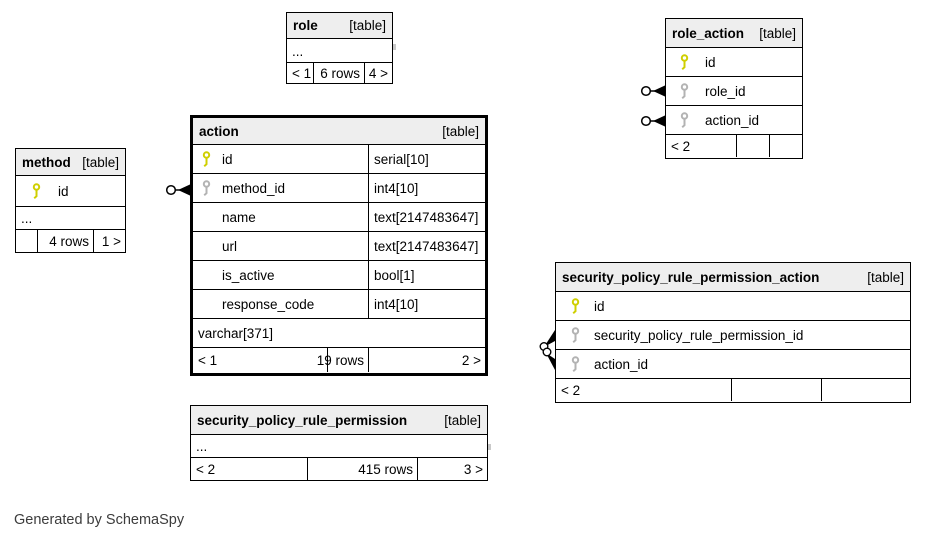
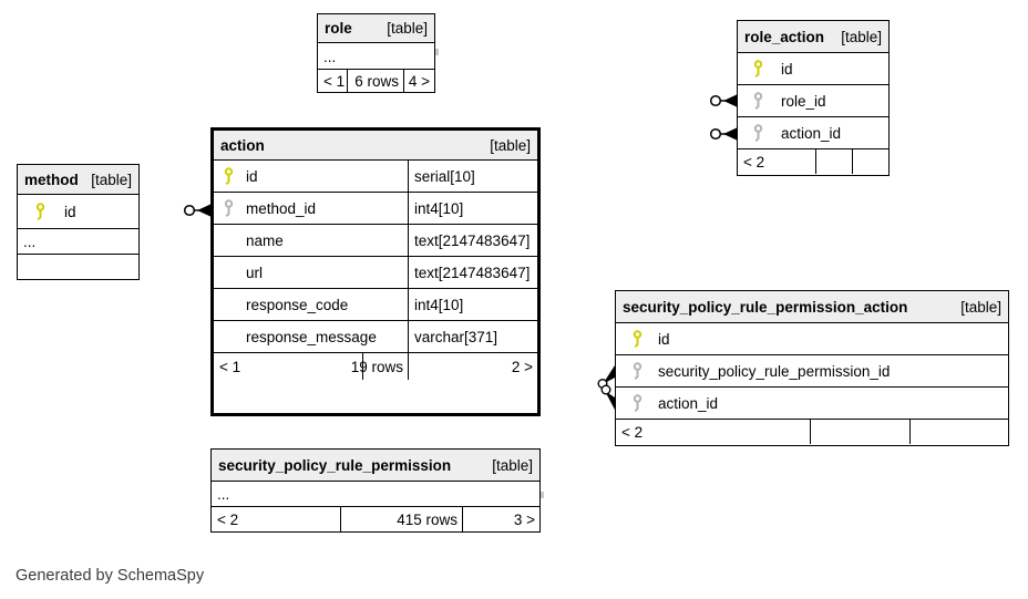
  role
  [table]
  ...
  < 1
  6 rows
  4 >
  role_action
  [table]
  id
  role_id
  action_id
  < 2
  method
  [table]
  id
  ...
- 4 rows
- 1 >
  action
  [table]
  id
  serial[10]
  method_id
  int4[10]
  name
  text[2147483647]
  url
  text[2147483647]
- is_active
- bool[1]
  response_code
  int4[10]
+ response_message
  varchar[371]
  < 1
  19 rows
  2 >
  security_policy_rule_permission_action
  [table]
  id
  security_policy_rule_permission_id
  action_id
  < 2
  security_policy_rule_permission
  [table]
  ...
  < 2
  415 rows
  3 >
  Generated by SchemaSpy
